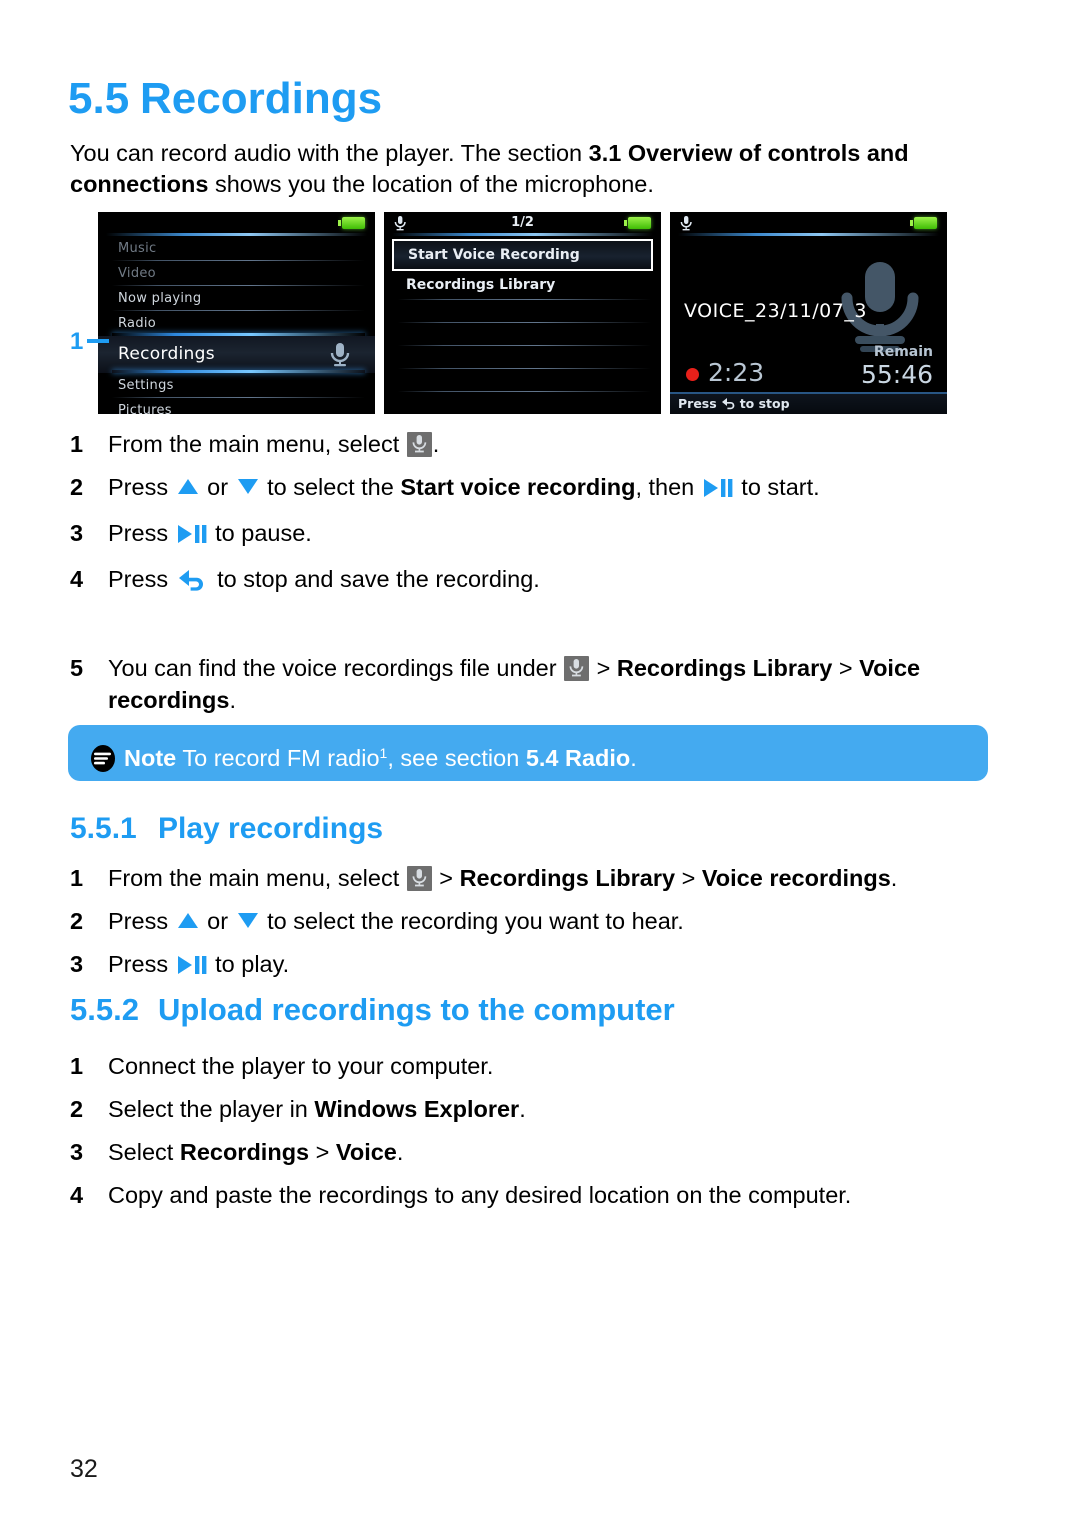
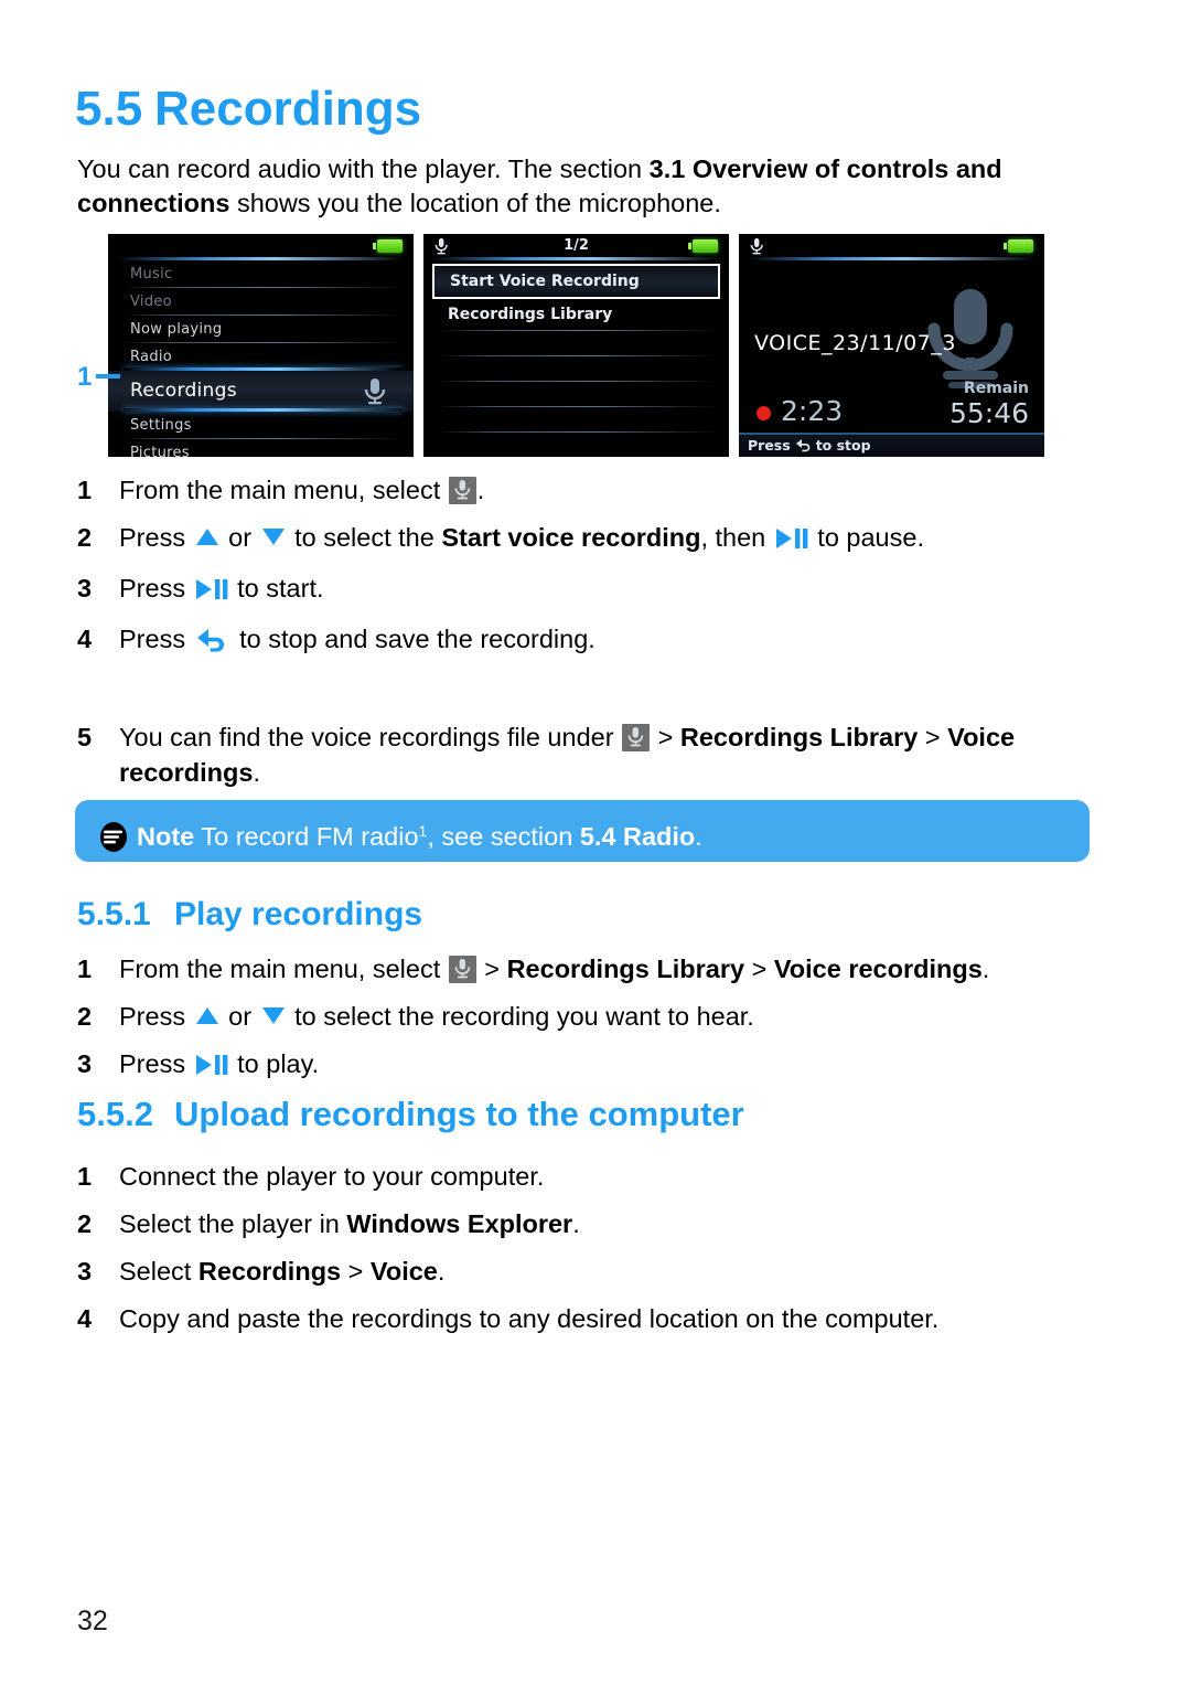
  5.5 Recordings
  You can record audio with the player. The section 3.1 Overview of controls and connections shows you the location of the microphone.
  Music
  Video
  Now playing
  Radio
  Recordings
  Settings
  Pictures
  1/2
  Start Voice Recording
  Recordings Library
  VOICE_23/11/07_3
  Remain
  55:46
  2:23
  Press to stop
  1
  1
  From the main menu, select .
  2
- Press or to select the Start voice recording, then to start.
+ Press or to select the Start voice recording, then to pause.
  3
- Press to pause.
+ Press to start.
  4
  Press to stop and save the recording.
  5
  You can find the voice recordings file under > Recordings Library > Voice recordings.
  Note To record FM radio1, see section 5.4 Radio.
  5.5.1 Play recordings
  1
  From the main menu, select > Recordings Library > Voice recordings.
  2
  Press or to select the recording you want to hear.
  3
  Press to play.
  5.5.2 Upload recordings to the computer
  1
  Connect the player to your computer.
  2
  Select the player in Windows Explorer.
  3
  Select Recordings > Voice.
  4
  Copy and paste the recordings to any desired location on the computer.
  32
